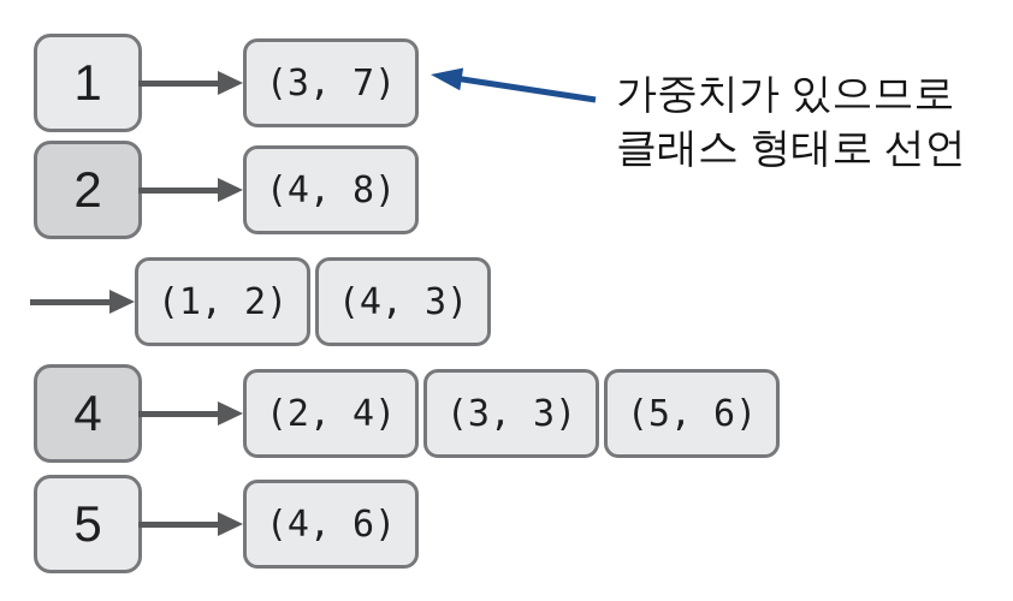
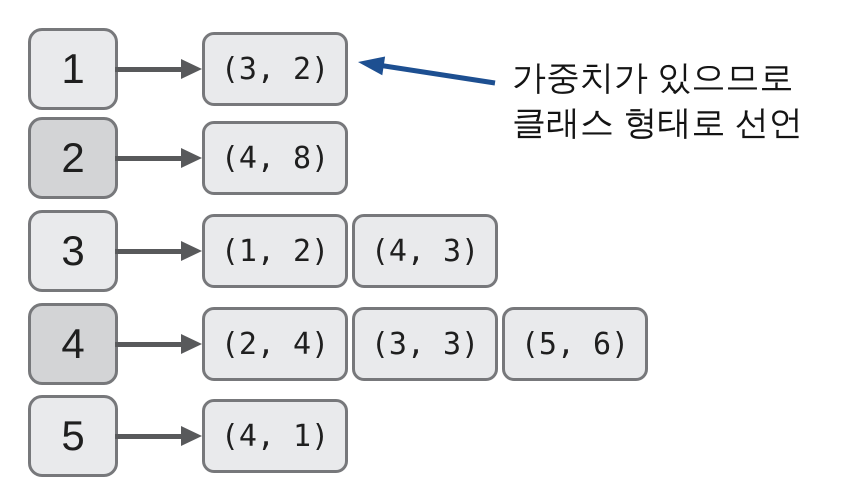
  1
- (3, 7)
+ (3, 2)
  2
  (4, 8)
+ 3
  (1, 2)
  (4, 3)
  4
  (2, 4)
  (3, 3)
  (5, 6)
  5
- (4, 6)
+ (4, 1)
  가중치가 있으므로
  클래스 형태로 선언
